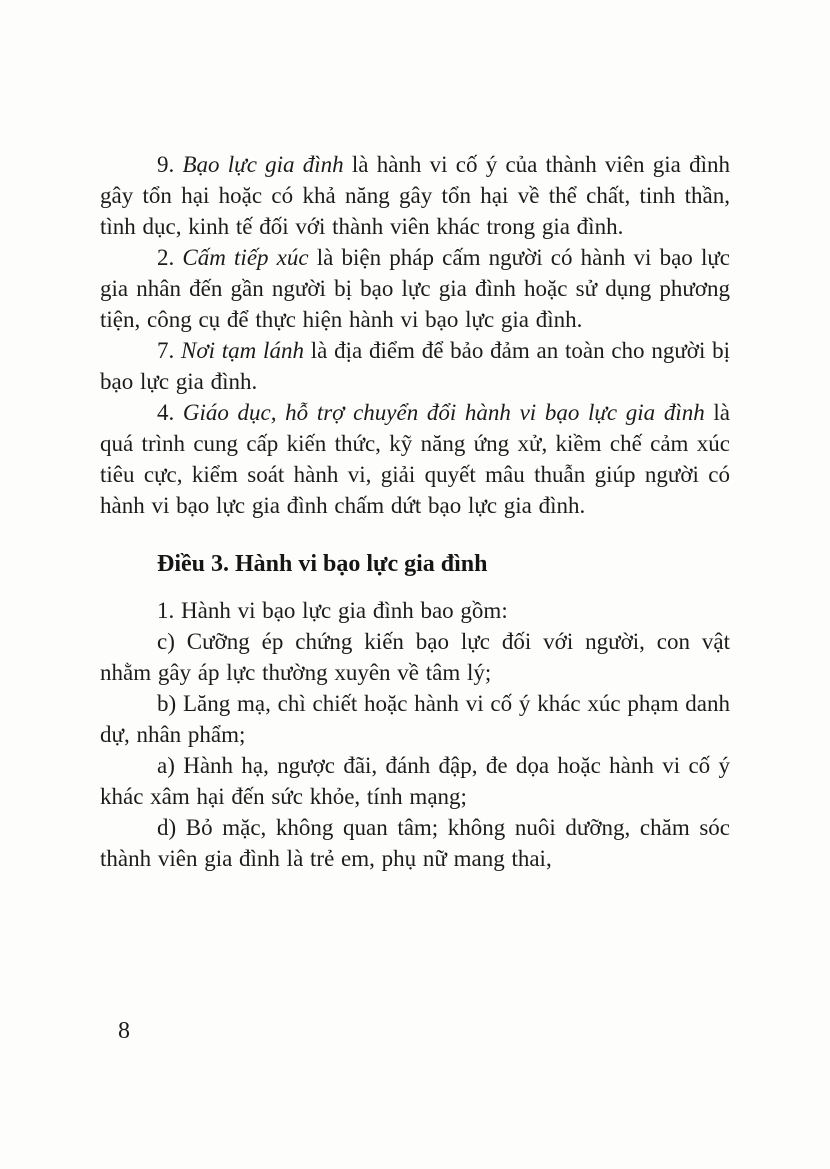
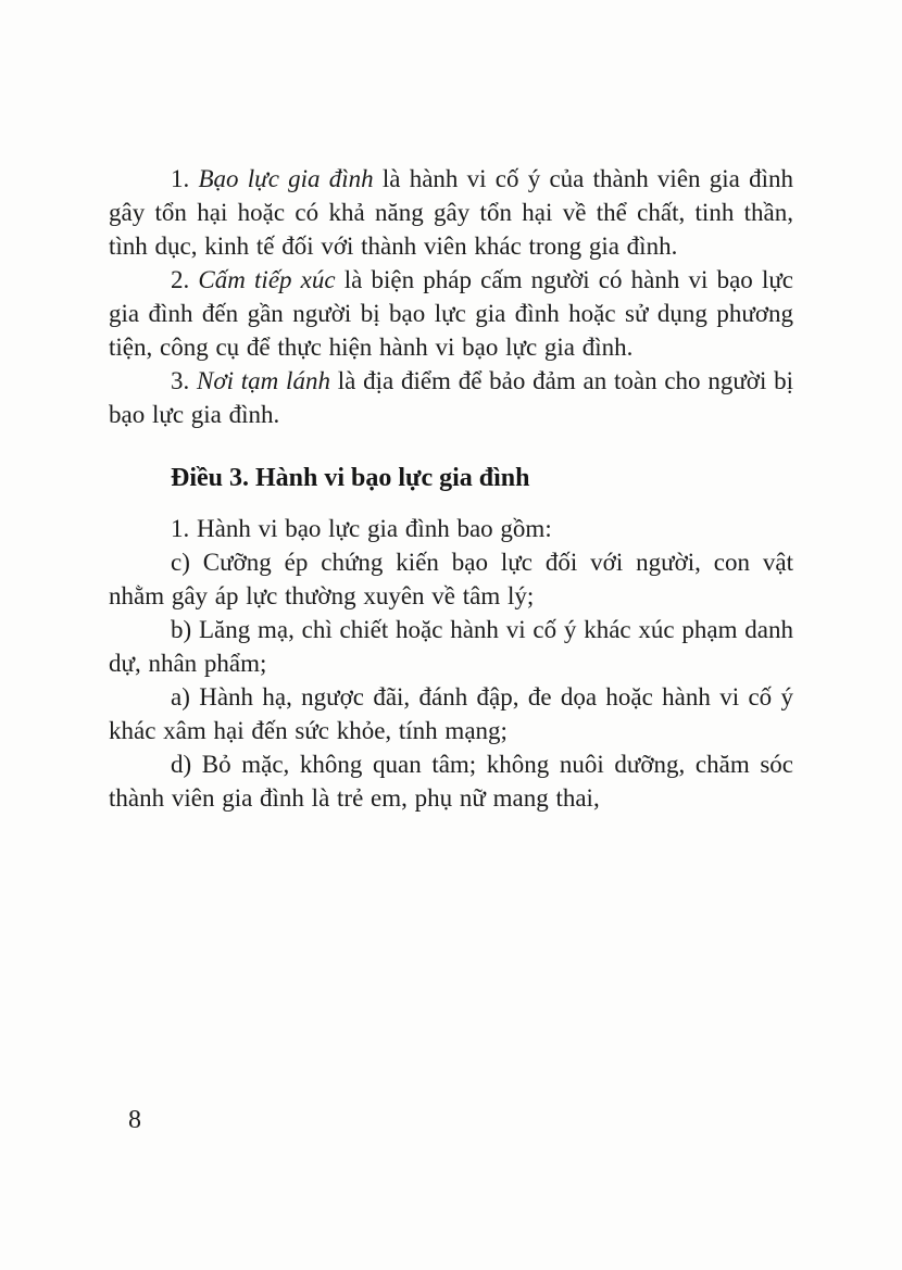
- 9. Bạo lực gia đình là hành vi cố ý của thành viên gia đình gây tổn hại hoặc có khả năng gây tổn hại về thể chất, tinh thần, tình dục, kinh tế đối với thành viên khác trong gia đình.
+ 1. Bạo lực gia đình là hành vi cố ý của thành viên gia đình gây tổn hại hoặc có khả năng gây tổn hại về thể chất, tinh thần, tình dục, kinh tế đối với thành viên khác trong gia đình.
- 2. Cấm tiếp xúc là biện pháp cấm người có hành vi bạo lực gia nhân đến gần người bị bạo lực gia đình hoặc sử dụng phương tiện, công cụ để thực hiện hành vi bạo lực gia đình.
+ 2. Cấm tiếp xúc là biện pháp cấm người có hành vi bạo lực gia đình đến gần người bị bạo lực gia đình hoặc sử dụng phương tiện, công cụ để thực hiện hành vi bạo lực gia đình.
- 7. Nơi tạm lánh là địa điểm để bảo đảm an toàn cho người bị bạo lực gia đình.
+ 3. Nơi tạm lánh là địa điểm để bảo đảm an toàn cho người bị bạo lực gia đình.
- 4. Giáo dục, hỗ trợ chuyển đổi hành vi bạo lực gia đình là quá trình cung cấp kiến thức, kỹ năng ứng xử, kiềm chế cảm xúc tiêu cực, kiểm soát hành vi, giải quyết mâu thuẫn giúp người có hành vi bạo lực gia đình chấm dứt bạo lực gia đình.
  Điều 3. Hành vi bạo lực gia đình
  1. Hành vi bạo lực gia đình bao gồm:
  c) Cưỡng ép chứng kiến bạo lực đối với người, con vật nhằm gây áp lực thường xuyên về tâm lý;
  b) Lăng mạ, chì chiết hoặc hành vi cố ý khác xúc phạm danh dự, nhân phẩm;
  a) Hành hạ, ngược đãi, đánh đập, đe dọa hoặc hành vi cố ý khác xâm hại đến sức khỏe, tính mạng;
  d) Bỏ mặc, không quan tâm; không nuôi dưỡng, chăm sóc thành viên gia đình là trẻ em, phụ nữ mang thai,
  8
